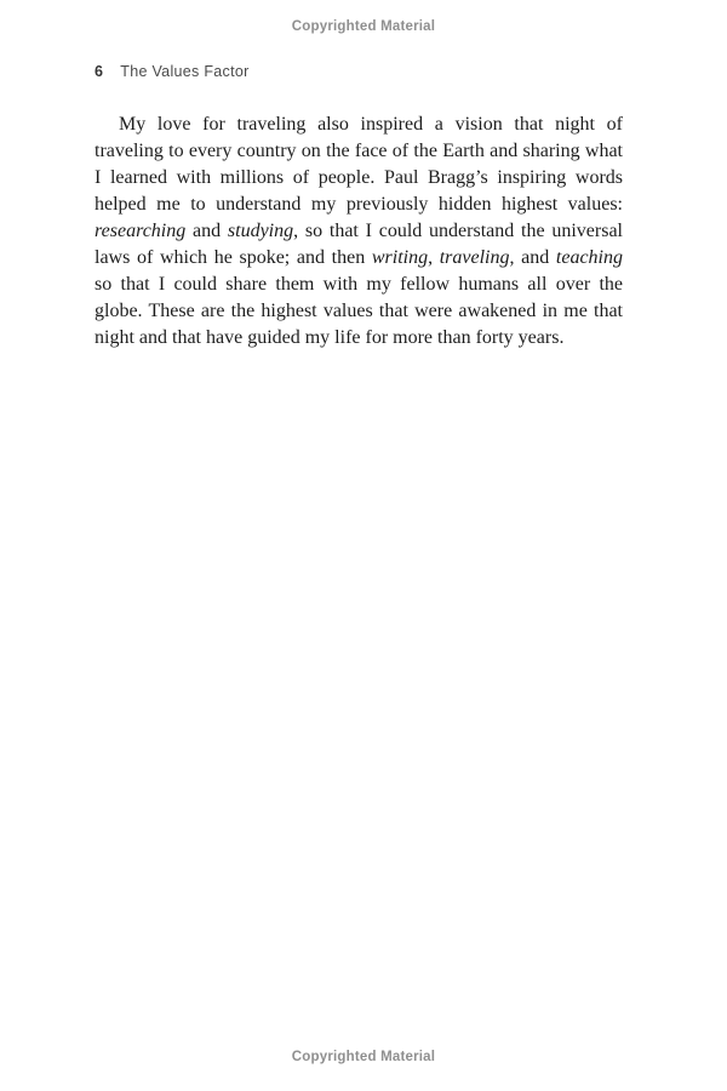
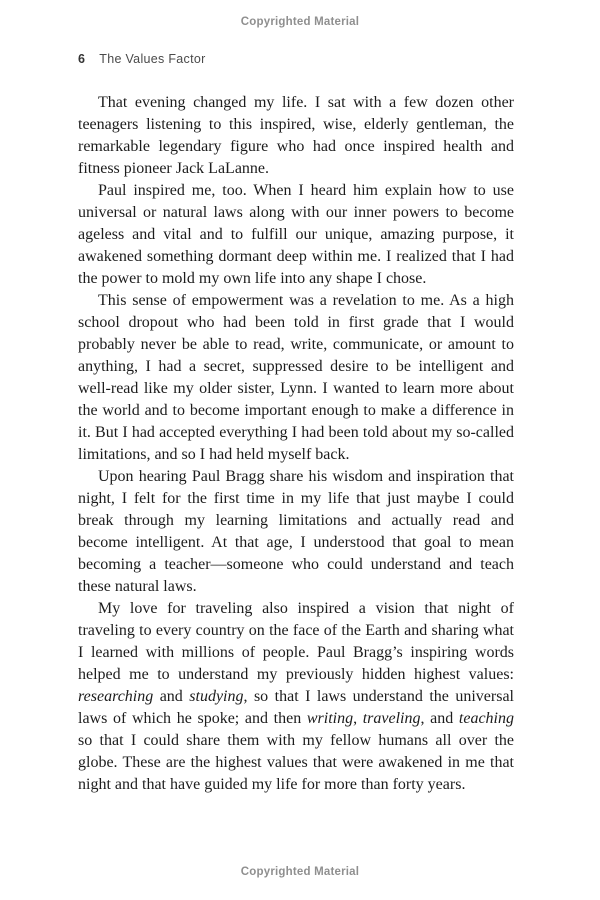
  Copyrighted Material
  6 The Values Factor
+ That evening changed my life. I sat with a few dozen other teenagers listening to this inspired, wise, elderly gentleman, the remarkable legendary figure who had once inspired health and fitness pioneer Jack LaLanne.
+ Paul inspired me, too. When I heard him explain how to use universal or natural laws along with our inner powers to become ageless and vital and to fulfill our unique, amazing purpose, it awakened something dormant deep within me. I realized that I had the power to mold my own life into any shape I chose.
+ This sense of empowerment was a revelation to me. As a high school dropout who had been told in first grade that I would probably never be able to read, write, communicate, or amount to anything, I had a secret, suppressed desire to be intelligent and well-read like my older sister, Lynn. I wanted to learn more about the world and to become important enough to make a difference in it. But I had accepted everything I had been told about my so-called limitations, and so I had held myself back.
+ Upon hearing Paul Bragg share his wisdom and inspiration that night, I felt for the first time in my life that just maybe I could break through my learning limitations and actually read and become intelligent. At that age, I understood that goal to mean becoming a teacher—someone who could understand and teach these natural laws.
- My love for traveling also inspired a vision that night of traveling to every country on the face of the Earth and sharing what I learned with millions of people. Paul Bragg’s inspiring words helped me to understand my previously hidden highest values: researching and studying, so that I could understand the universal laws of which he spoke; and then writing, traveling, and teaching so that I could share them with my fellow humans all over the globe. These are the highest values that were awakened in me that night and that have guided my life for more than forty years.
+ My love for traveling also inspired a vision that night of traveling to every country on the face of the Earth and sharing what I learned with millions of people. Paul Bragg’s inspiring words helped me to understand my previously hidden highest values: researching and studying, so that I laws understand the universal laws of which he spoke; and then writing, traveling, and teaching so that I could share them with my fellow humans all over the globe. These are the highest values that were awakened in me that night and that have guided my life for more than forty years.
  Copyrighted Material
